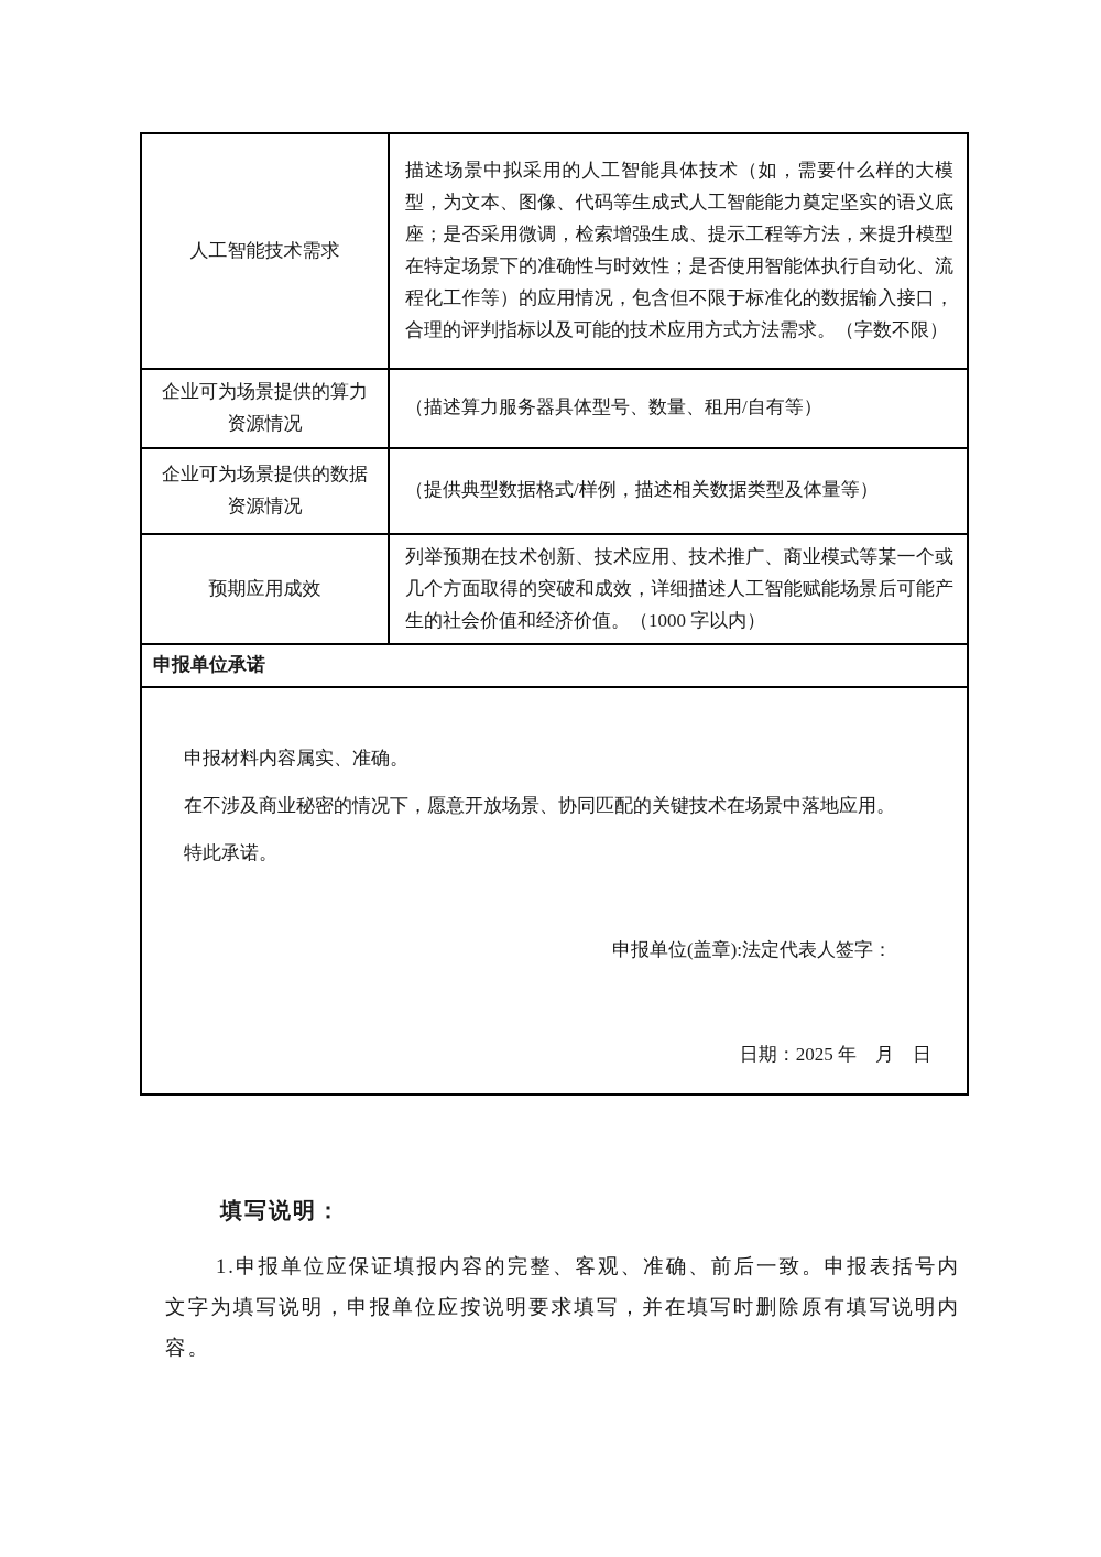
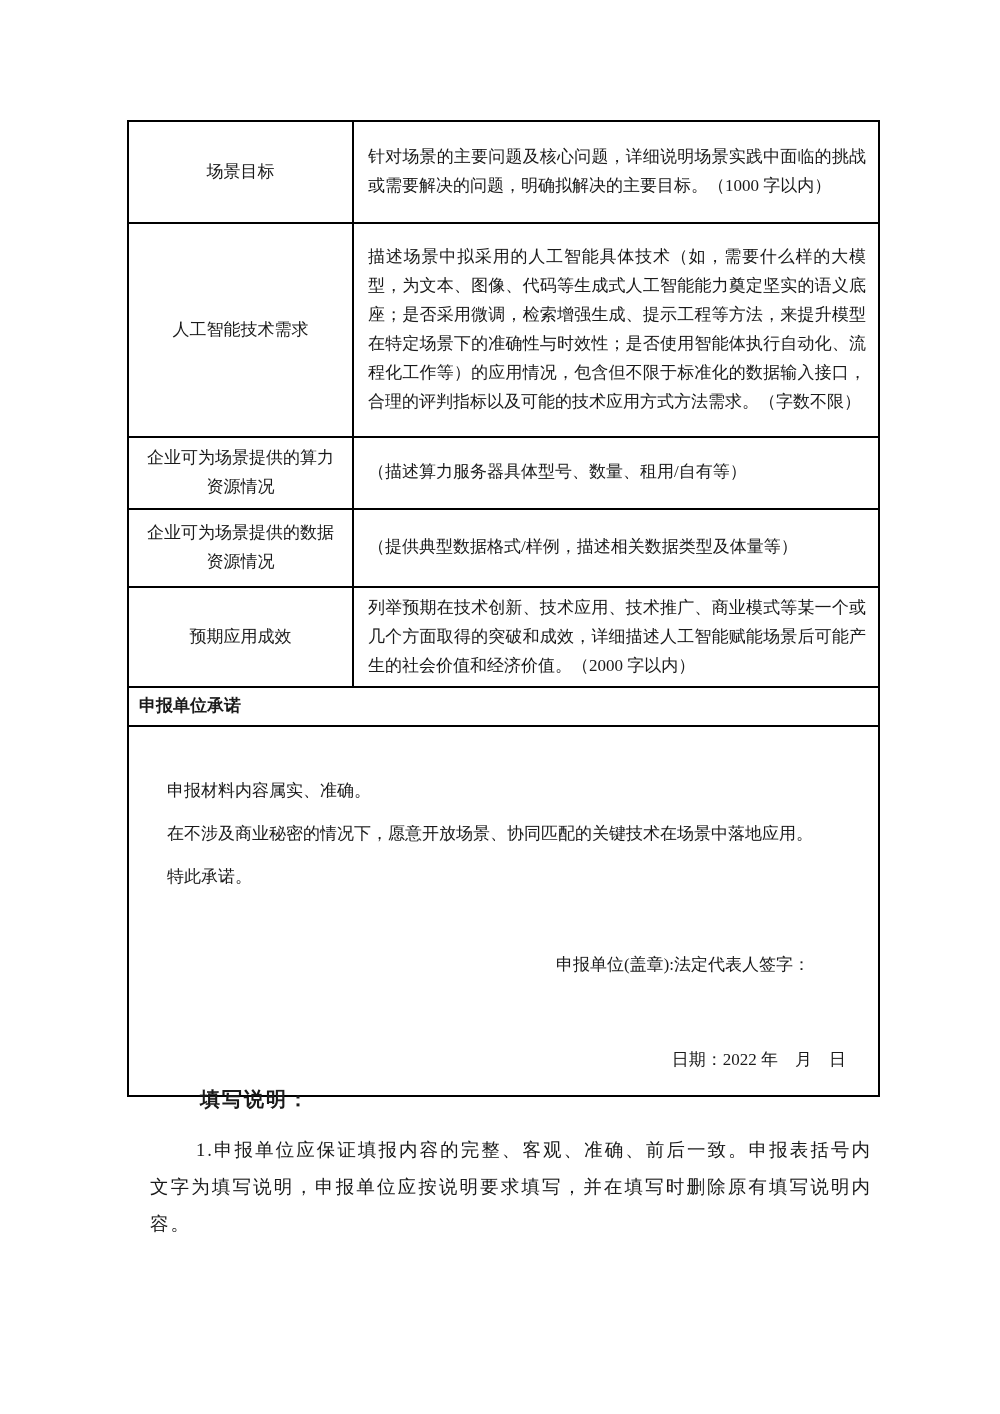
+ 场景目标	针对场景的主要问题及核心问题，详细说明场景实践中面临的挑战或需要解决的问题，明确拟解决的主要目标。（1000 字以内）
  人工智能技术需求	描述场景中拟采用的人工智能具体技术（如，需要什么样的大模型，为文本、图像、代码等生成式人工智能能力奠定坚实的语义底座；是否采用微调，检索增强生成、提示工程等方法，来提升模型在特定场景下的准确性与时效性；是否使用智能体执行自动化、流程化工作等）的应用情况，包含但不限于标准化的数据输入接口，合理的评判指标以及可能的技术应用方式方法需求。（字数不限）
  企业可为场景提供的算力资源情况	（描述算力服务器具体型号、数量、租用/自有等）
  企业可为场景提供的数据资源情况	（提供典型数据格式/样例，描述相关数据类型及体量等）
- 预期应用成效	列举预期在技术创新、技术应用、技术推广、商业模式等某一个或几个方面取得的突破和成效，详细描述人工智能赋能场景后可能产生的社会价值和经济价值。（1000 字以内）
+ 预期应用成效	列举预期在技术创新、技术应用、技术推广、商业模式等某一个或几个方面取得的突破和成效，详细描述人工智能赋能场景后可能产生的社会价值和经济价值。（2000 字以内）
  申报单位承诺
- 申报材料内容属实、准确。 在不涉及商业秘密的情况下，愿意开放场景、协同匹配的关键技术在场景中落地应用。 特此承诺。 申报单位(盖章):法定代表人签字： 日期：2025 年 月 日
+ 申报材料内容属实、准确。 在不涉及商业秘密的情况下，愿意开放场景、协同匹配的关键技术在场景中落地应用。 特此承诺。 申报单位(盖章):法定代表人签字： 日期：2022 年 月 日
  填写说明：
  1.申报单位应保证填报内容的完整、客观、准确、前后一致。申报表括号内文字为填写说明，申报单位应按说明要求填写，并在填写时删除原有填写说明内容。
